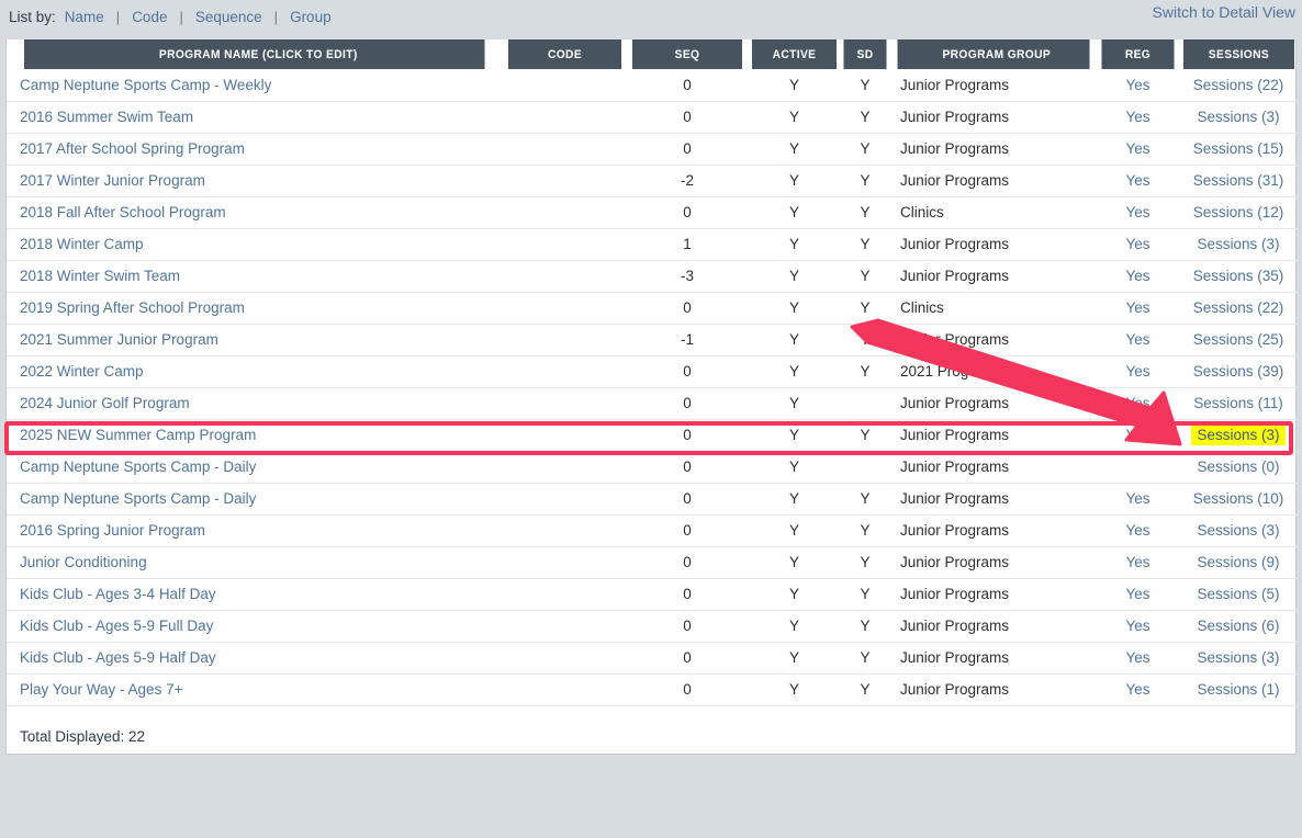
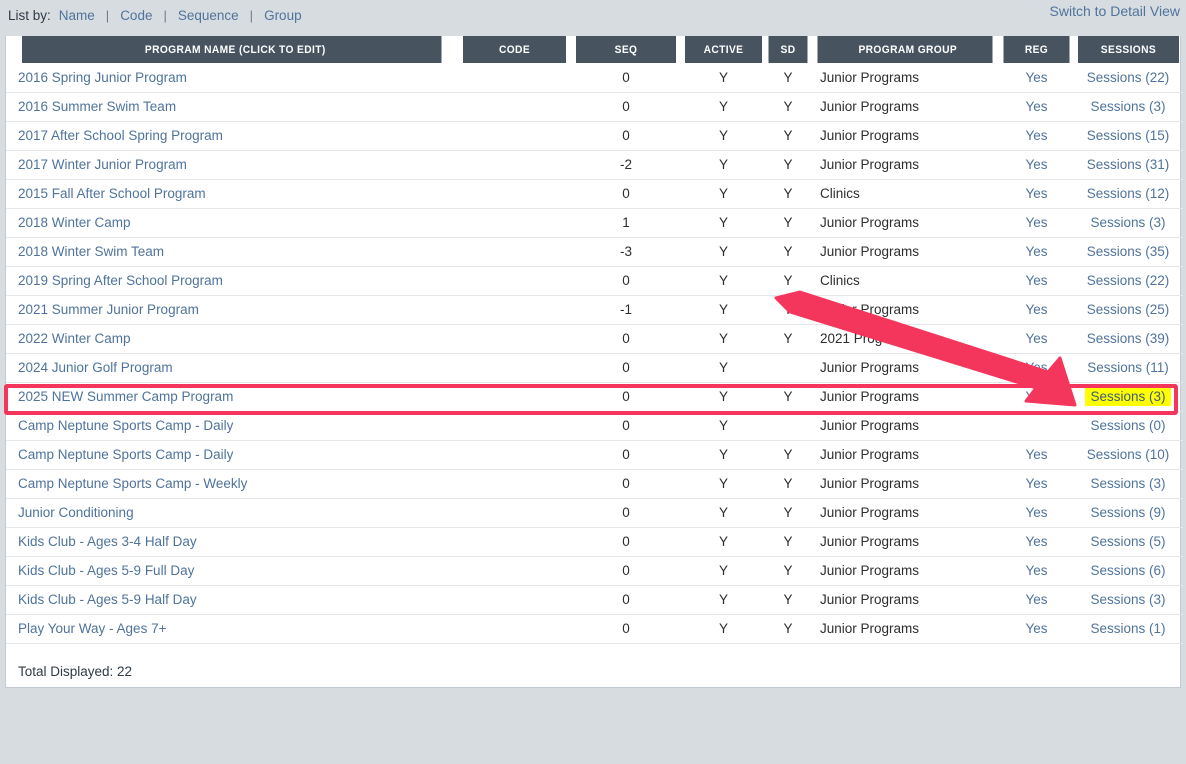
  List by:
  Name
  |
  Code
  |
  Sequence
  |
  Group
  Switch to Detail View
  PROGRAM NAME (CLICK TO EDIT)	CODE	SEQ	ACTIVE	SD	PROGRAM GROUP	REG	SESSIONS
- Camp Neptune Sports Camp - Weekly		0	Y	Y	Junior Programs	Yes	Sessions (22)
+ 2016 Spring Junior Program		0	Y	Y	Junior Programs	Yes	Sessions (22)
  2016 Summer Swim Team		0	Y	Y	Junior Programs	Yes	Sessions (3)
  2017 After School Spring Program		0	Y	Y	Junior Programs	Yes	Sessions (15)
  2017 Winter Junior Program		-2	Y	Y	Junior Programs	Yes	Sessions (31)
- 2018 Fall After School Program		0	Y	Y	Clinics	Yes	Sessions (12)
+ 2015 Fall After School Program		0	Y	Y	Clinics	Yes	Sessions (12)
  2018 Winter Camp		1	Y	Y	Junior Programs	Yes	Sessions (3)
  2018 Winter Swim Team		-3	Y	Y	Junior Programs	Yes	Sessions (35)
  2019 Spring After School Program		0	Y	Y	Clinics	Yes	Sessions (22)
  2021 Summer Junior Program		-1	Y		Programs	Yes	Sessions (25)
  2022 Winter Camp		0	Y	Y	2021 Pr	Yes	Sessions (39)
  2024 Junior Golf Program		0	Y		Junior Programs	s	Sessions (11)
  2025 NEW Summer Camp Program		0	Y	Y	Junior Programs		Sessions (3)
  Camp Neptune Sports Camp - Daily		0	Y		Junior Programs		Sessions (0)
  Camp Neptune Sports Camp - Daily		0	Y	Y	Junior Programs	Yes	Sessions (10)
- 2016 Spring Junior Program		0	Y	Y	Junior Programs	Yes	Sessions (3)
+ Camp Neptune Sports Camp - Weekly		0	Y	Y	Junior Programs	Yes	Sessions (3)
  Junior Conditioning		0	Y	Y	Junior Programs	Yes	Sessions (9)
  Kids Club - Ages 3-4 Half Day		0	Y	Y	Junior Programs	Yes	Sessions (5)
  Kids Club - Ages 5-9 Full Day		0	Y	Y	Junior Programs	Yes	Sessions (6)
  Kids Club - Ages 5-9 Half Day		0	Y	Y	Junior Programs	Yes	Sessions (3)
  Play Your Way - Ages 7+		0	Y	Y	Junior Programs	Yes	Sessions (1)
  Total Displayed: 22
